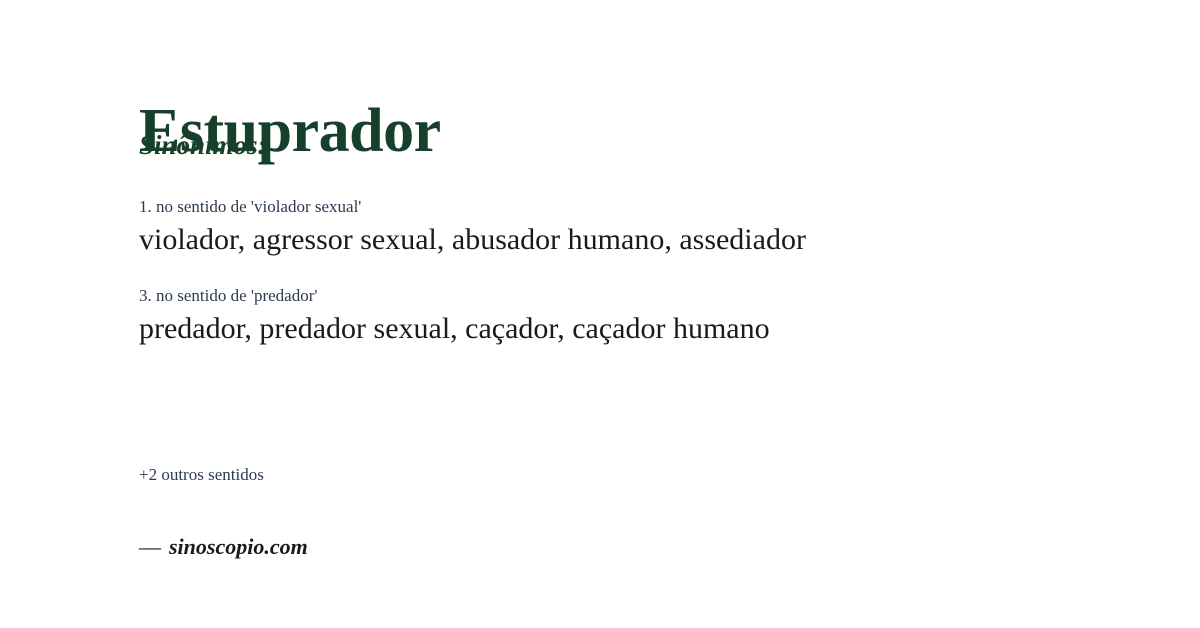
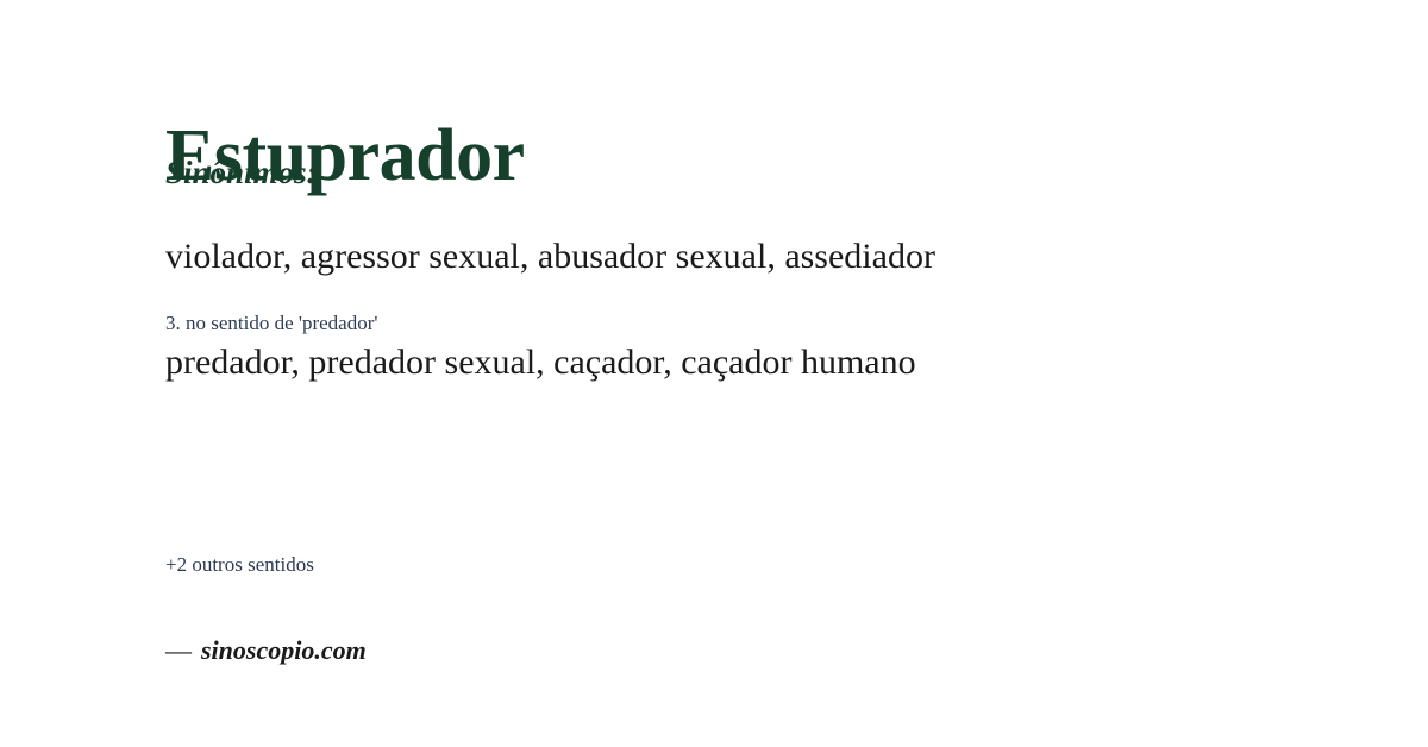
  Estuprador
  Sinônimos:
- 1. no sentido de 'violador sexual'
- violador, agressor sexual, abusador humano, assediador
+ violador, agressor sexual, abusador sexual, assediador
  3. no sentido de 'predador'
  predador, predador sexual, caçador, caçador humano
  +2 outros sentidos
  — sinoscopio.com
